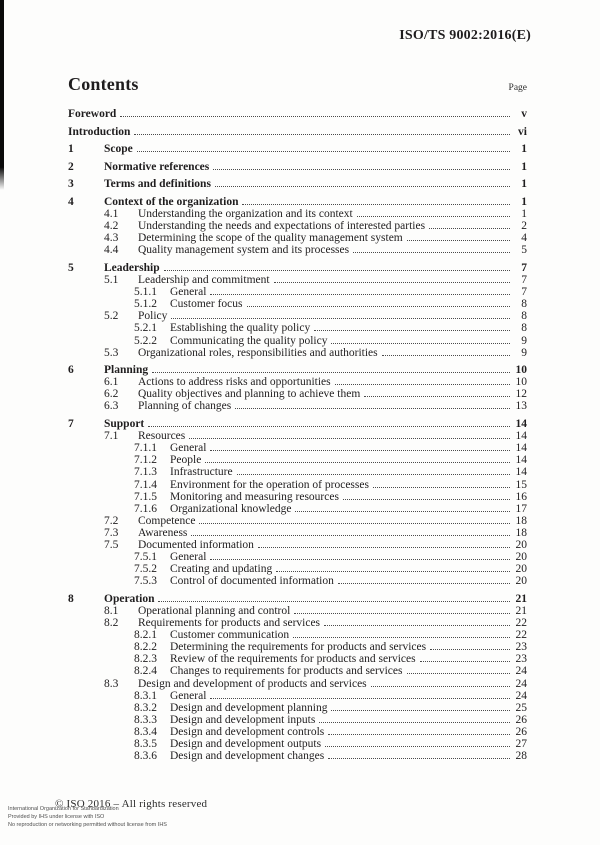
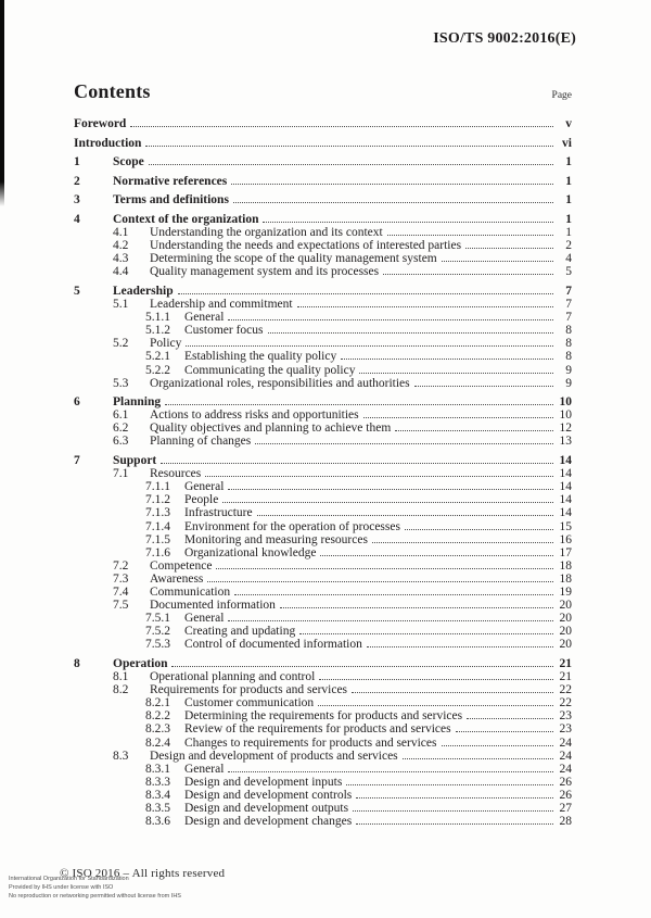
  ISO/TS 9002:2016(E)
  Contents
  Page
  Foreword
  v
  Introduction
  vi
  1
  Scope
  1
  2
  Normative references
  1
  3
  Terms and definitions
  1
  4
  Context of the organization
  1
  4.1
  Understanding the organization and its context
  1
  4.2
  Understanding the needs and expectations of interested parties
  2
  4.3
  Determining the scope of the quality management system
  4
  4.4
  Quality management system and its processes
  5
  5
  Leadership
  7
  5.1
  Leadership and commitment
  7
  5.1.1
  General
  7
  5.1.2
  Customer focus
  8
  5.2
  Policy
  8
  5.2.1
  Establishing the quality policy
  8
  5.2.2
  Communicating the quality policy
  9
  5.3
  Organizational roles, responsibilities and authorities
  9
  6
  Planning
  10
  6.1
  Actions to address risks and opportunities
  10
  6.2
  Quality objectives and planning to achieve them
  12
  6.3
  Planning of changes
  13
  7
  Support
  14
  7.1
  Resources
  14
  7.1.1
  General
  14
  7.1.2
  People
  14
  7.1.3
  Infrastructure
  14
  7.1.4
  Environment for the operation of processes
  15
  7.1.5
  Monitoring and measuring resources
  16
  7.1.6
  Organizational knowledge
  17
  7.2
  Competence
  18
  7.3
  Awareness
  18
+ 7.4
+ Communication
+ 19
  7.5
  Documented information
  20
  7.5.1
  General
  20
  7.5.2
  Creating and updating
  20
  7.5.3
  Control of documented information
  20
  8
  Operation
  21
  8.1
  Operational planning and control
  21
  8.2
  Requirements for products and services
  22
  8.2.1
  Customer communication
  22
  8.2.2
  Determining the requirements for products and services
  23
  8.2.3
  Review of the requirements for products and services
  23
  8.2.4
  Changes to requirements for products and services
  24
  8.3
  Design and development of products and services
  24
  8.3.1
  General
  24
- 8.3.2
- Design and development planning
- 25
  8.3.3
  Design and development inputs
  26
  8.3.4
  Design and development controls
  26
  8.3.5
  Design and development outputs
  27
  8.3.6
  Design and development changes
  28
  © ISO 2016 – All rights reserved
